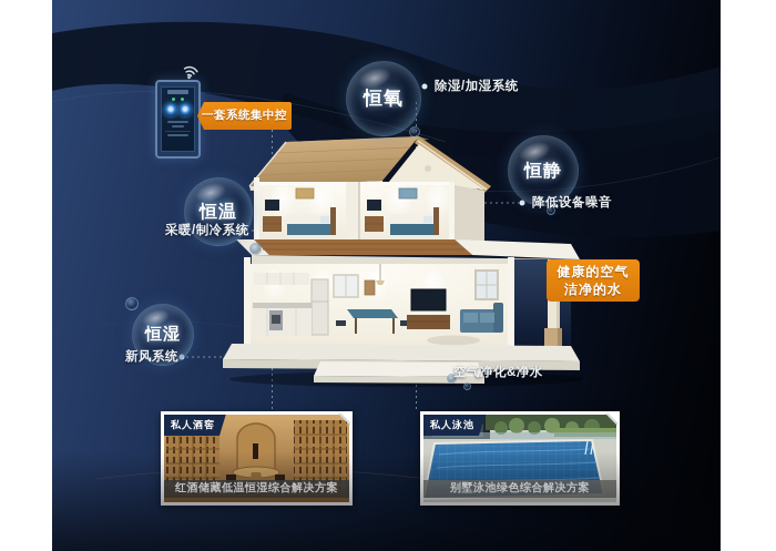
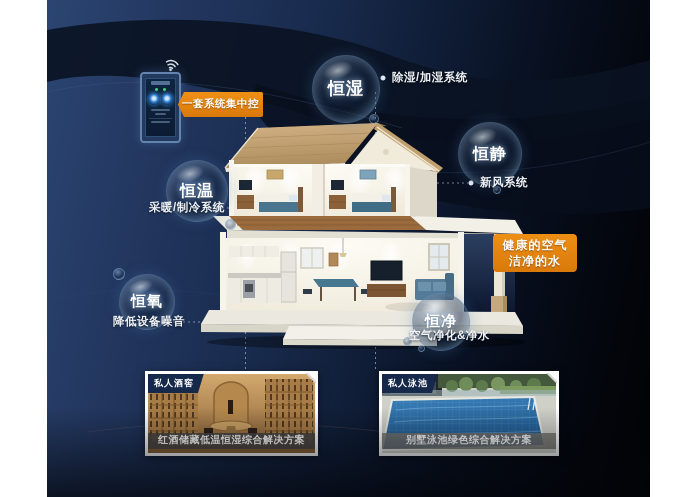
  一套系统集中控
  健康的空气
  洁净的水
- 恒氧
+ 恒湿
  恒静
  恒温
- 恒湿
+ 恒氧
+ 恒净
  除湿/加湿系统
- 降低设备噪音
+ 新风系统
  采暖/制冷系统
- 新风系统
+ 降低设备噪音
  空气净化&净水
  私人酒窖
  私人泳池
